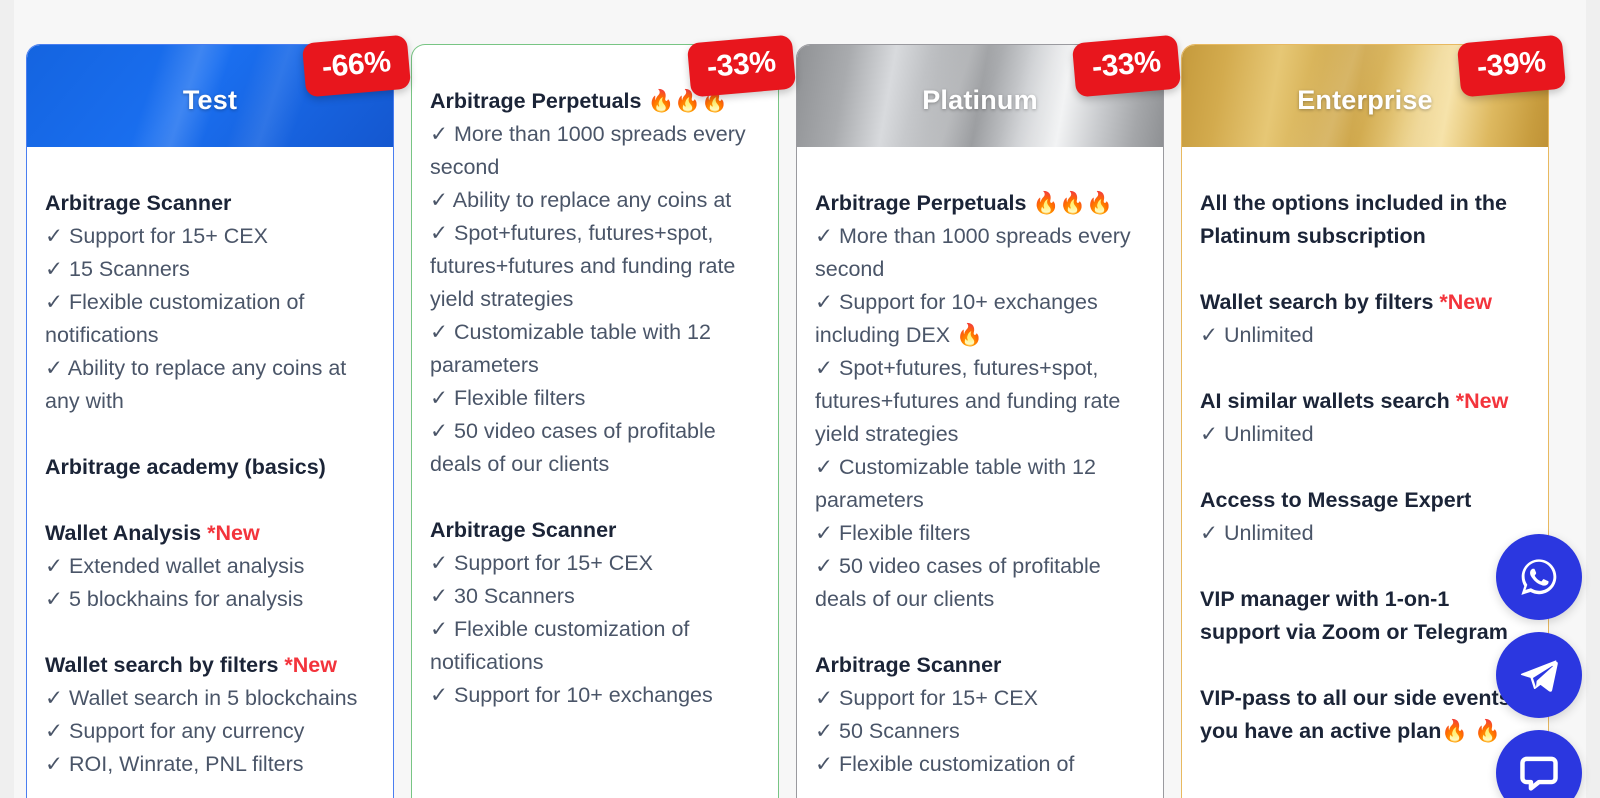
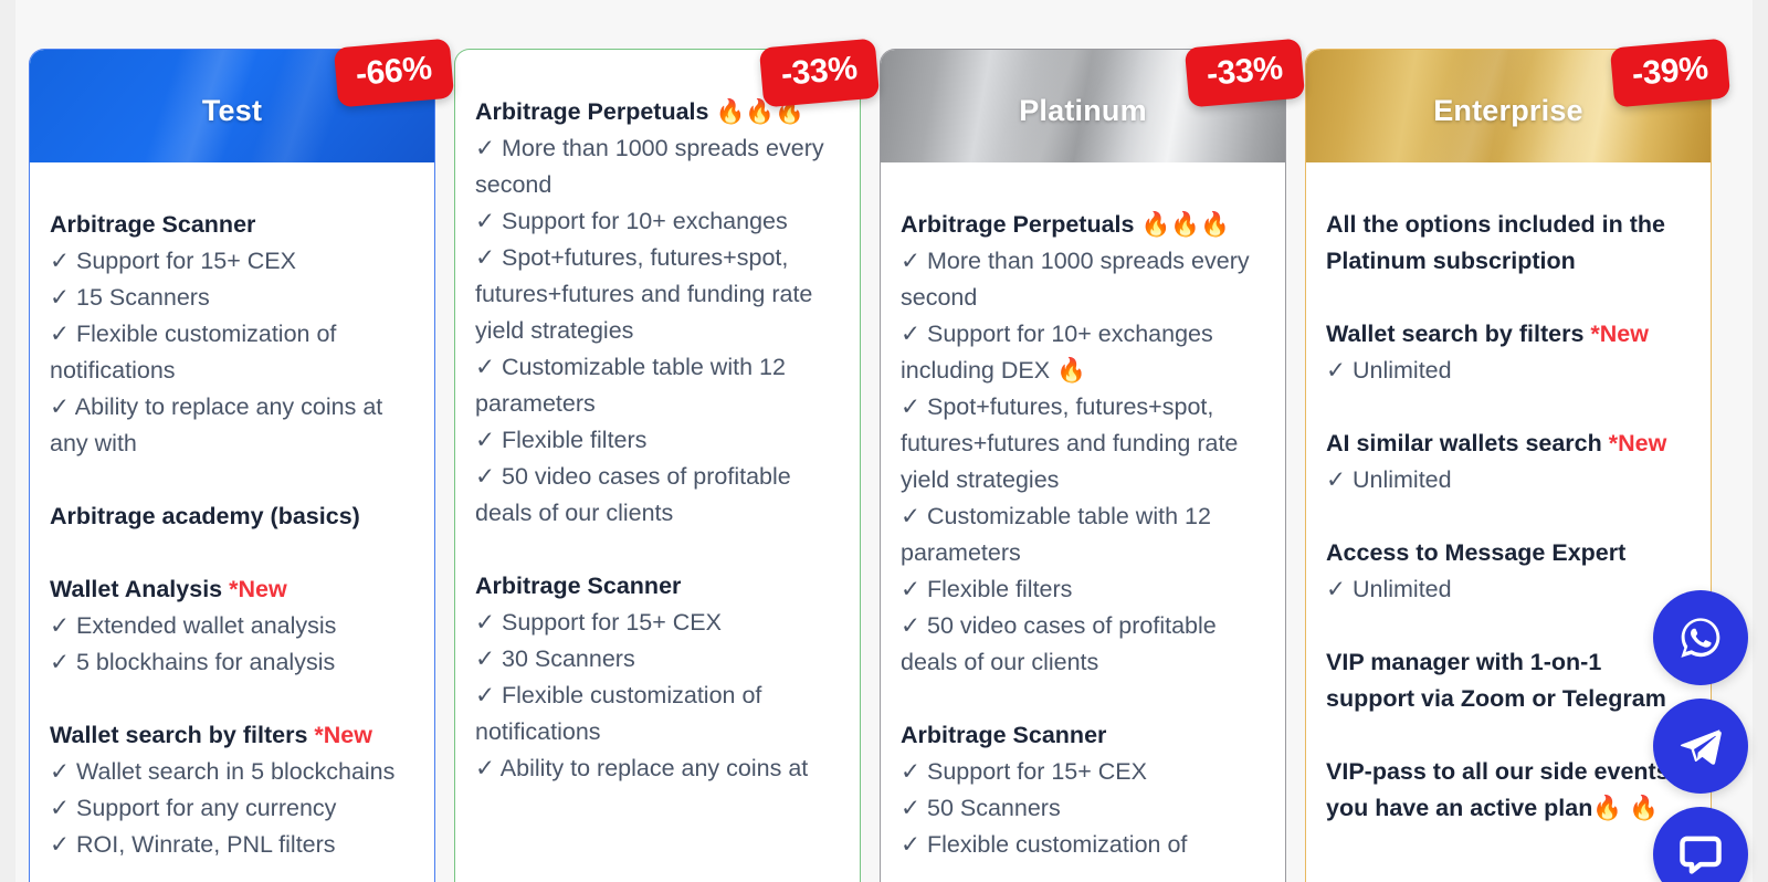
  Test
  Arbitrage Scanner
  ✓ Support for 15+ CEX
  ✓ 15 Scanners
  ✓ Flexible customization of notifications
  ✓ Ability to replace any coins at any with
  Arbitrage academy (basics)
  Wallet Analysis *New
  ✓ Extended wallet analysis
  ✓ 5 blockhains for analysis
  Wallet search by filters *New
  ✓ Wallet search in 5 blockchains
  ✓ Support for any currency
  ✓ ROI, Winrate, PNL filters
  Arbitrage Perpetuals 🔥🔥🔥
  ✓ More than 1000 spreads every second
- ✓ Ability to replace any coins at
+ ✓ Support for 10+ exchanges
  ✓ Spot+futures, futures+spot, futures+futures and funding rate yield strategies
  ✓ Customizable table with 12 parameters
  ✓ Flexible filters
  ✓ 50 video cases of profitable deals of our clients
  Arbitrage Scanner
  ✓ Support for 15+ CEX
  ✓ 30 Scanners
  ✓ Flexible customization of notifications
- ✓ Support for 10+ exchanges
+ ✓ Ability to replace any coins at
  Platinum
  Arbitrage Perpetuals 🔥🔥🔥
  ✓ More than 1000 spreads every second
  ✓ Support for 10+ exchanges including DEX 🔥
  ✓ Spot+futures, futures+spot, futures+futures and funding rate yield strategies
  ✓ Customizable table with 12 parameters
  ✓ Flexible filters
  ✓ 50 video cases of profitable deals of our clients
  Arbitrage Scanner
  ✓ Support for 15+ CEX
  ✓ 50 Scanners
  ✓ Flexible customization of
  Enterprise
  All the options included in the Platinum subscription
  Wallet search by filters *New
  ✓ Unlimited
  AI similar wallets search *New
  ✓ Unlimited
  Access to Message Expert
  ✓ Unlimited
  VIP manager with 1-on-1 support via Zoom or Telegram
  VIP-pass to all our side event you have an active plan🔥 🔥
